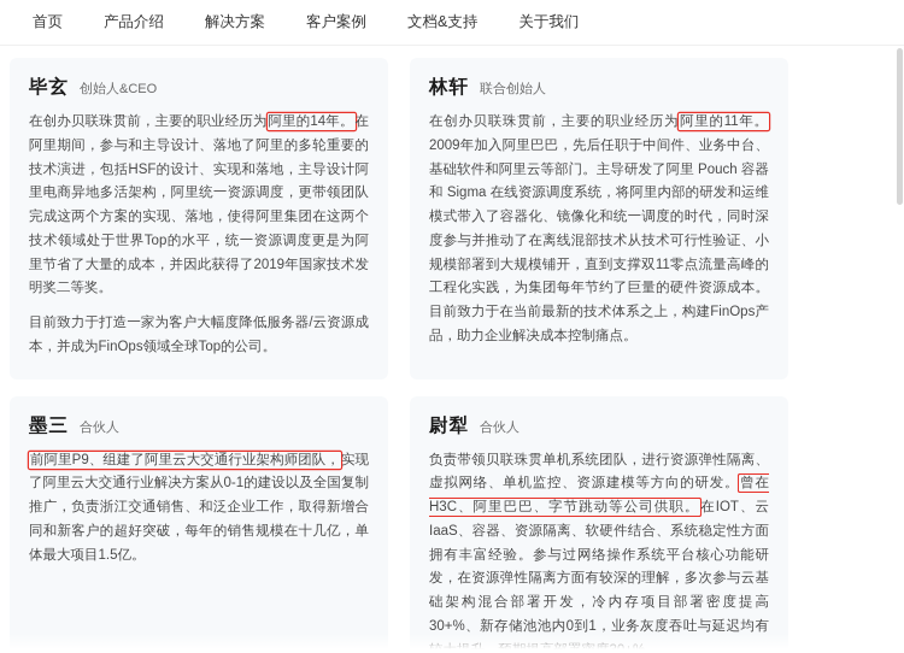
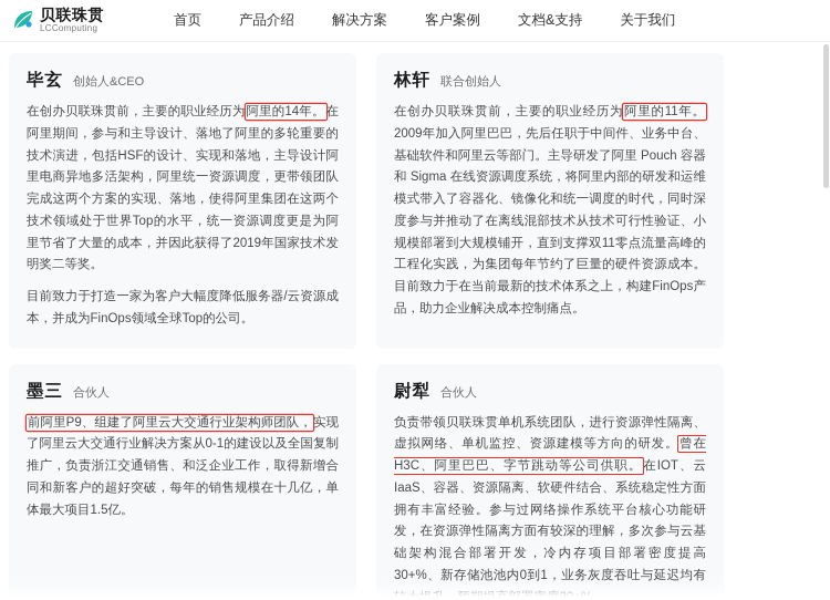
+ 贝联珠贯
+ LCComputing
  首页
  产品介绍
  解决方案
  客户案例
  文档&支持
  关于我们
  毕玄
  创始人&CEO
  在创办贝联珠贯前，主要的职业经历为阿里的14年。在阿里期间，参与和主导设计、落地了阿里的多轮重要的技术演进，包括HSF的设计、实现和落地，主导设计阿里电商异地多活架构，阿里统一资源调度，更带领团队完成这两个方案的实现、落地，使得阿里集团在这两个技术领域处于世界Top的水平，统一资源调度更是为阿里节省了大量的成本，并因此获得了2019年国家技术发明奖二等奖。
  目前致力于打造一家为客户大幅度降低服务器/云资源成本，并成为FinOps领域全球Top的公司。
  林轩
  联合创始人
  在创办贝联珠贯前，主要的职业经历为阿里的11年。2009年加入阿里巴巴，先后任职于中间件、业务中台、基础软件和阿里云等部门。主导研发了阿里 Pouch 容器和 Sigma 在线资源调度系统，将阿里内部的研发和运维模式带入了容器化、镜像化和统一调度的时代，同时深度参与并推动了在离线混部技术从技术可行性验证、小规模部署到大规模铺开，直到支撑双11零点流量高峰的工程化实践，为集团每年节约了巨量的硬件资源成本。目前致力于在当前最新的技术体系之上，构建FinOps产品，助力企业解决成本控制痛点。
  墨三
  合伙人
  前阿里P9、组建了阿里云大交通行业架构师团队，实现了阿里云大交通行业解决方案从0-1的建设以及全国复制推广，负责浙江交通销售、和泛企业工作，取得新增合同和新客户的超好突破，每年的销售规模在十几亿，单体最大项目1.5亿。
  尉犁
  合伙人
  负责带领贝联珠贯单机系统团队，进行资源弹性隔离、虚拟网络、单机监控、资源建模等方向的研发。曾在H3C、阿里巴巴、字节跳动等公司供职。在IOT、云IaaS、容器、资源隔离、软硬件结合、系统稳定性方面拥有丰富经验。参与过网络操作系统平台核心功能研发，在资源弹性隔离方面有较深的理解，多次参与云基础架构混合部署开发，冷内存项目部署密度提高30+%、新存储池池内0到1，业务灰度吞吐与延迟均有
